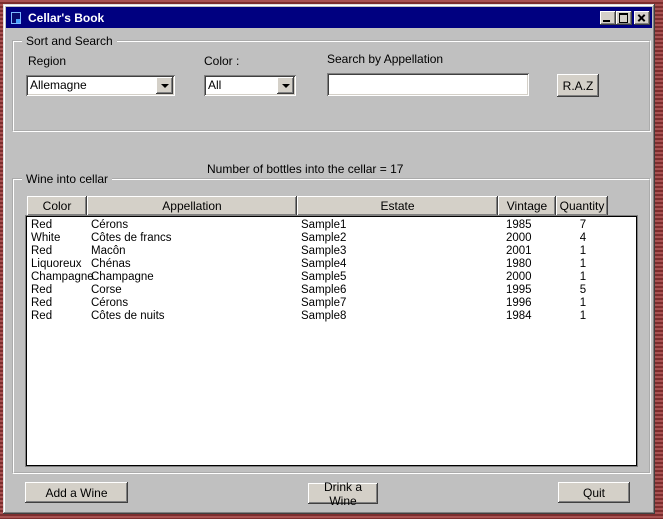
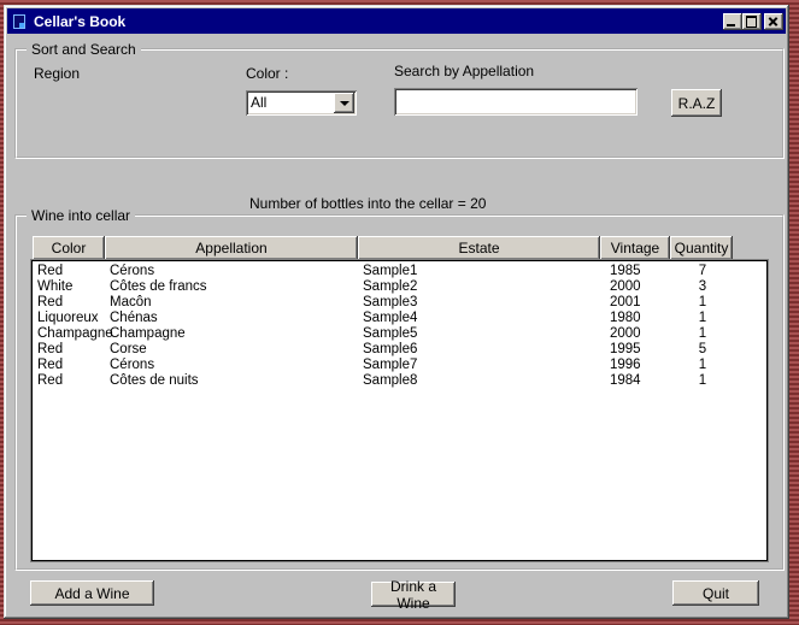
  Cellar's Book
  Sort and Search
  Region
- Allemagne
  Color :
  All
  Search by Appellation
  R.A.Z
- Number of bottles into the cellar = 17
+ Number of bottles into the cellar = 20
  Wine into cellar
  Color
  Appellation
  Estate
  Vintage
  Quantity
  Red
  Cérons
  Sample1
  1985
  7
  White
  Côtes de francs
  Sample2
  2000
- 4
+ 3
  Red
  Macôn
  Sample3
  2001
  1
  Liquoreux
  Chénas
  Sample4
  1980
  1
  Champagne
  Champagne
  Sample5
  2000
  1
  Red
  Corse
  Sample6
  1995
  5
  Red
  Cérons
  Sample7
  1996
  1
  Red
  Côtes de nuits
  Sample8
  1984
  1
  Add a Wine
  Drink a Wine
  Quit
